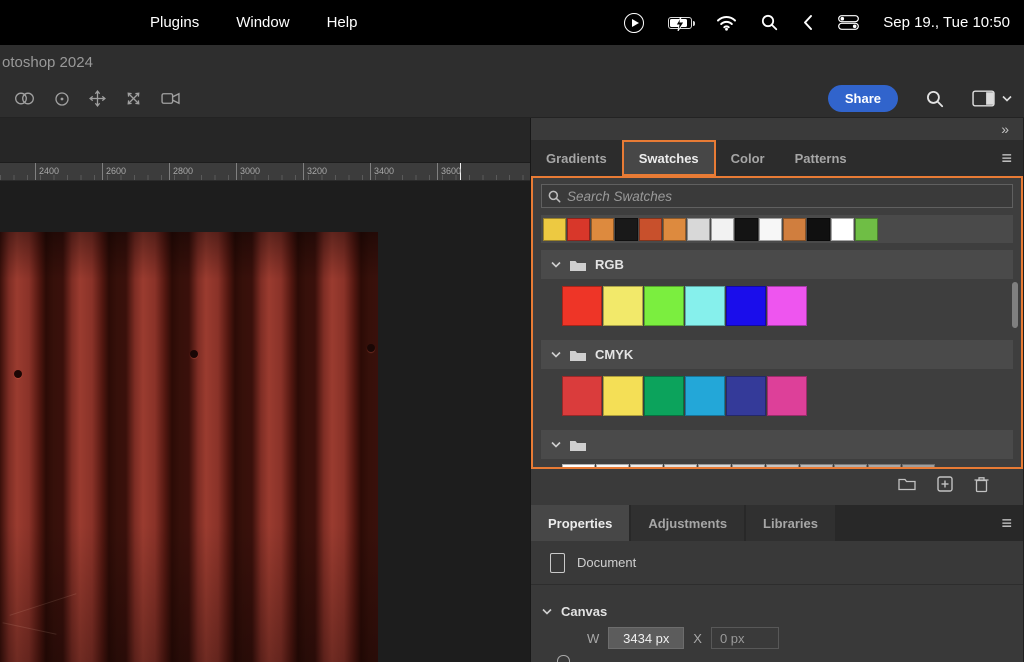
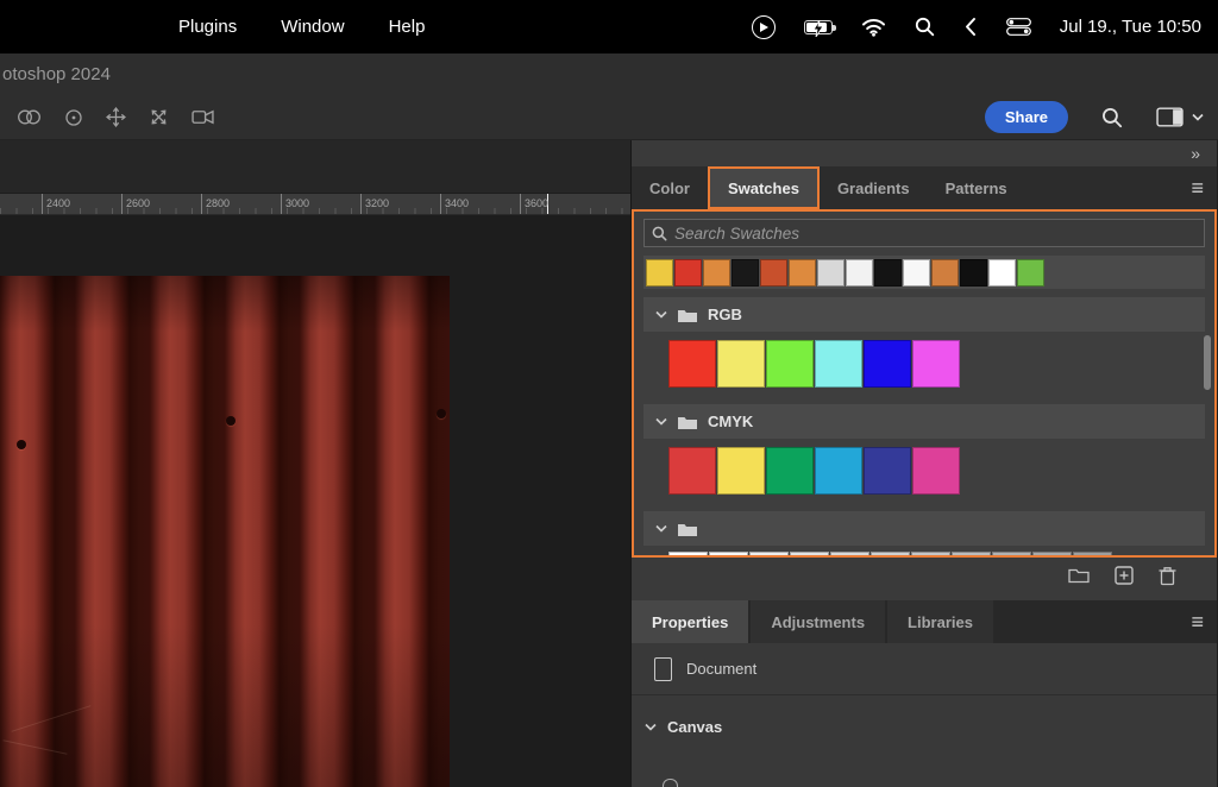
  Plugins
  Window
  Help
- Sep 19., Tue 10:50
+ Jul 19., Tue 10:50
  otoshop 2024
  Share
  2400
  2600
  2800
  3000
  3200
  3400
  3600
  »
- Gradients
+ Color
  Swatches
- Color
+ Gradients
  Patterns
  ≡
  Search Swatches
  RGB
  CMYK
  Properties
  Adjustments
  Libraries
  ≡
  Document
  Canvas
- W
- 3434 px
- X
- 0 px
